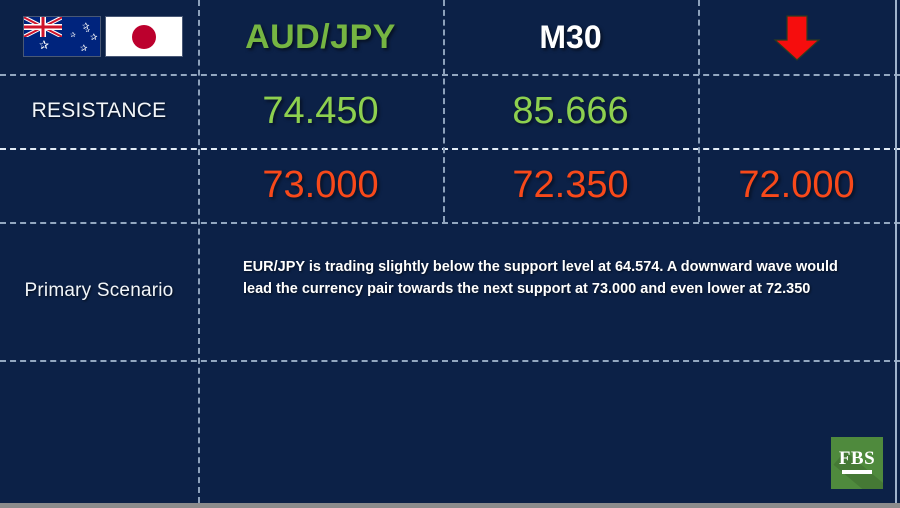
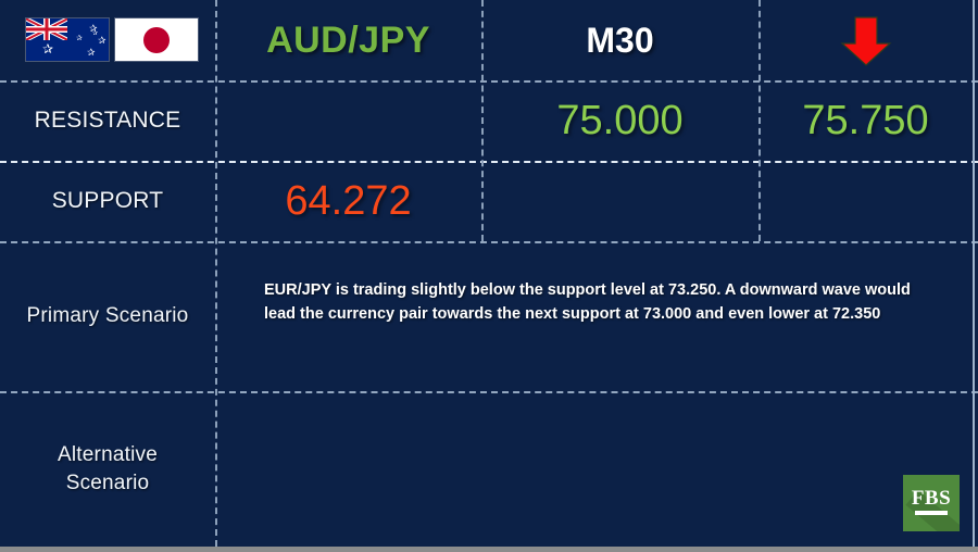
  ✰
  ✰
  ✰
  ✰
  AUD/JPY
  M30
  RESISTANCE
- 74.450
- 85.666
+ 75.000
+ 75.750
+ SUPPORT
- 73.000
+ 64.272
- 72.350
- 72.000
  Primary Scenario
- EUR/JPY is trading slightly below the support level at 64.574. A downward wave would lead the currency pair towards the next support at 73.000 and even lower at 72.350
+ EUR/JPY is trading slightly below the support level at 73.250. A downward wave would lead the currency pair towards the next support at 73.000 and even lower at 72.350
+ Alternative
+ Scenario
  FBS
